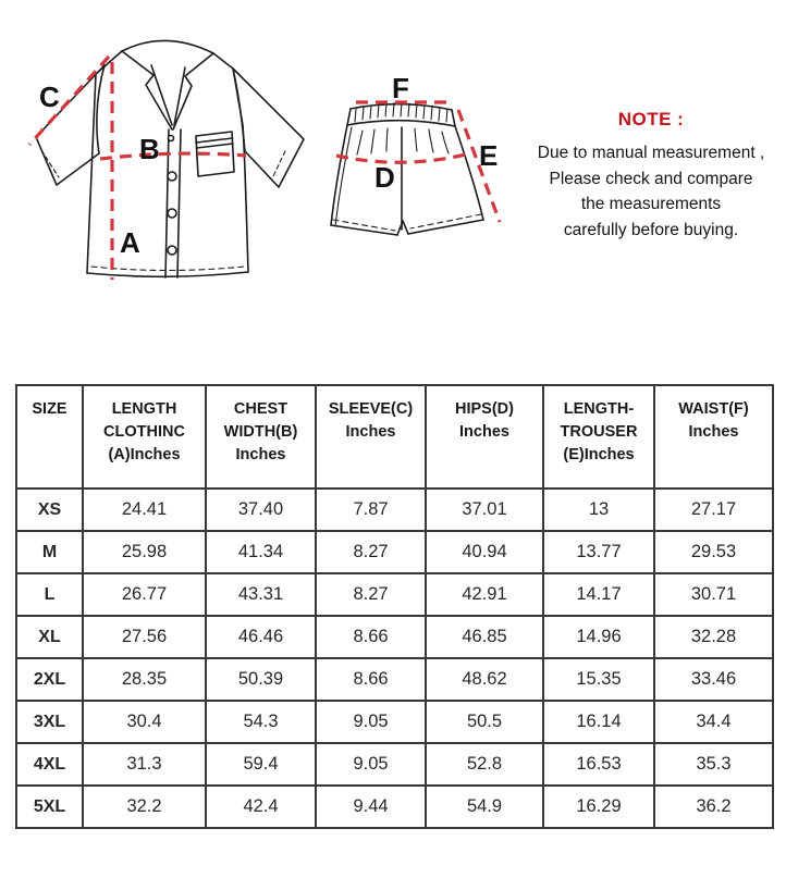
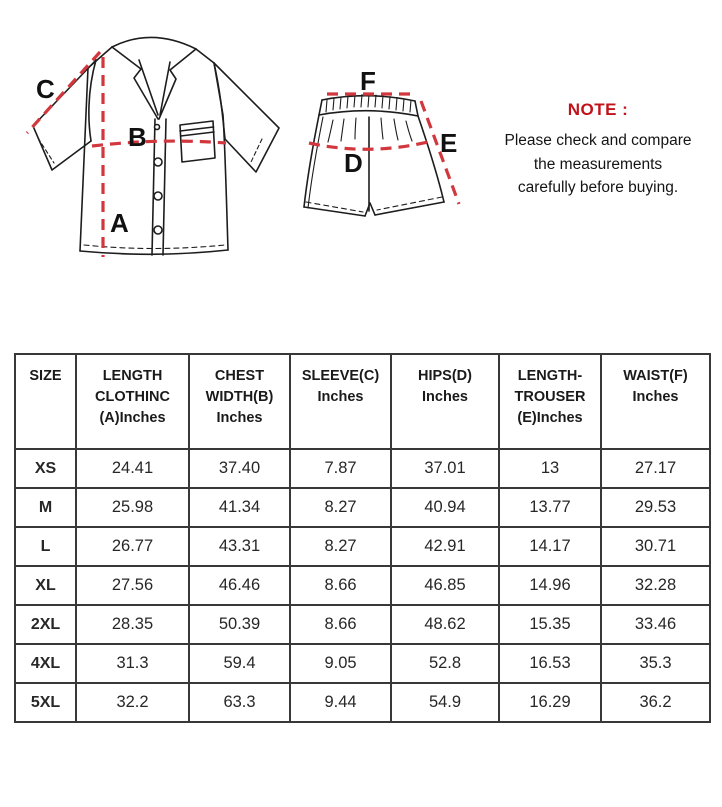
  C
  B
  A
  F
  E
  D
  NOTE :
- Due to manual measurement ,
  Please check and compare
  the measurements
  carefully before buying.
  SIZE	LENGTHCLOTHINC(A)Inches	CHESTWIDTH(B)Inches	SLEEVE(C)Inches	HIPS(D)Inches	LENGTH-TROUSER(E)Inches	WAIST(F)Inches
  XS	24.41	37.40	7.87	37.01	13	27.17
  M	25.98	41.34	8.27	40.94	13.77	29.53
  L	26.77	43.31	8.27	42.91	14.17	30.71
  XL	27.56	46.46	8.66	46.85	14.96	32.28
  2XL	28.35	50.39	8.66	48.62	15.35	33.46
- 3XL	30.4	54.3	9.05	50.5	16.14	34.4
  4XL	31.3	59.4	9.05	52.8	16.53	35.3
- 5XL	32.2	42.4	9.44	54.9	16.29	36.2
+ 5XL	32.2	63.3	9.44	54.9	16.29	36.2
